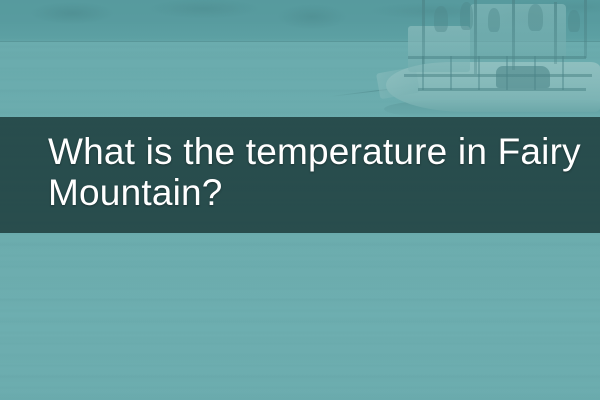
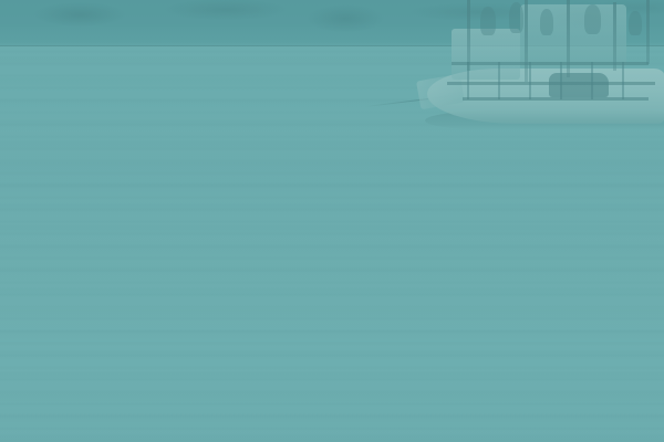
- What is the temperature in Fairy Mountain?
